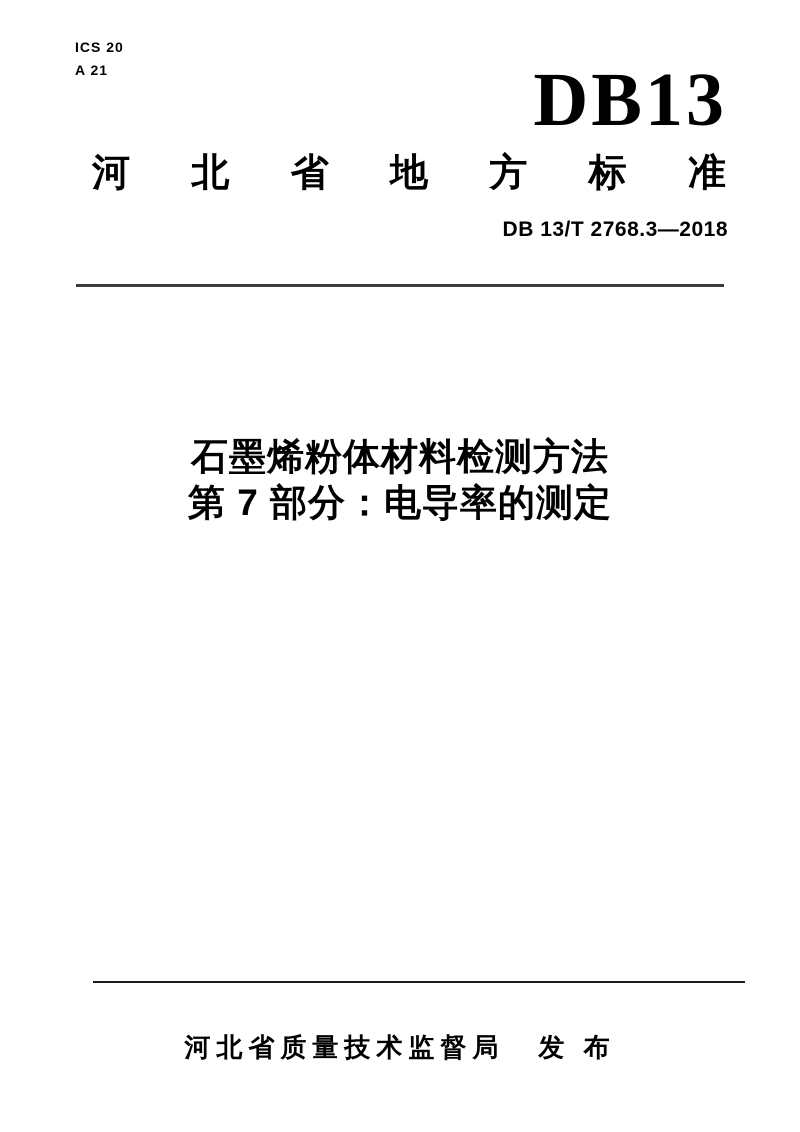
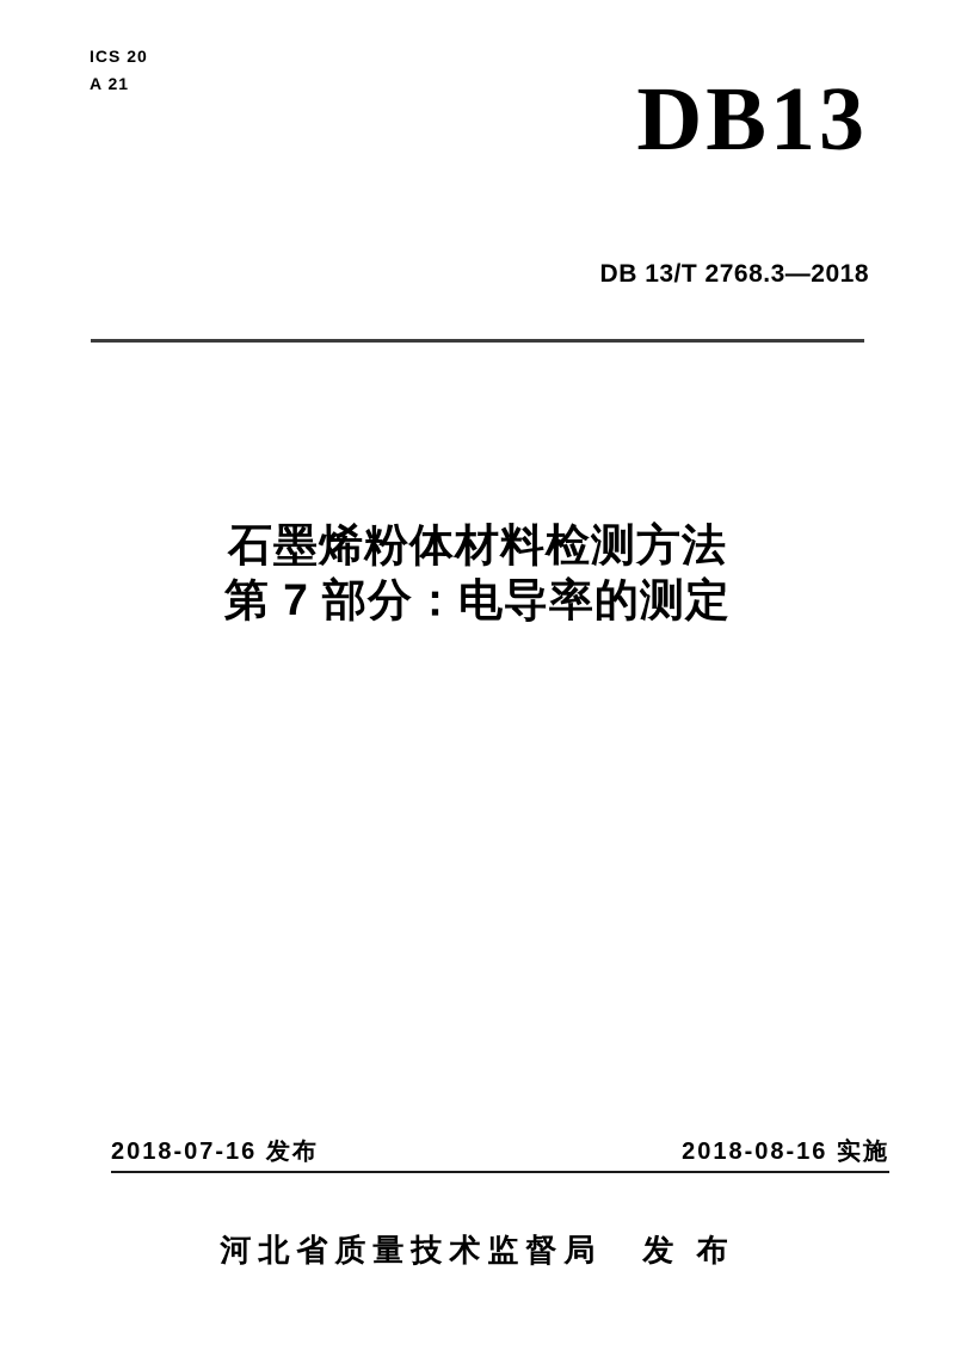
  ICS 20
  A 21
  DB13
- 河 北 省 地 方 标 准
  DB 13/T 2768.3—2018
  石墨烯粉体材料检测方法
  第 7 部分：电导率的测定
+ 2018-07-16 发布
+ 2018-08-16 实施
  河北省质量技术监督局
  发 布
